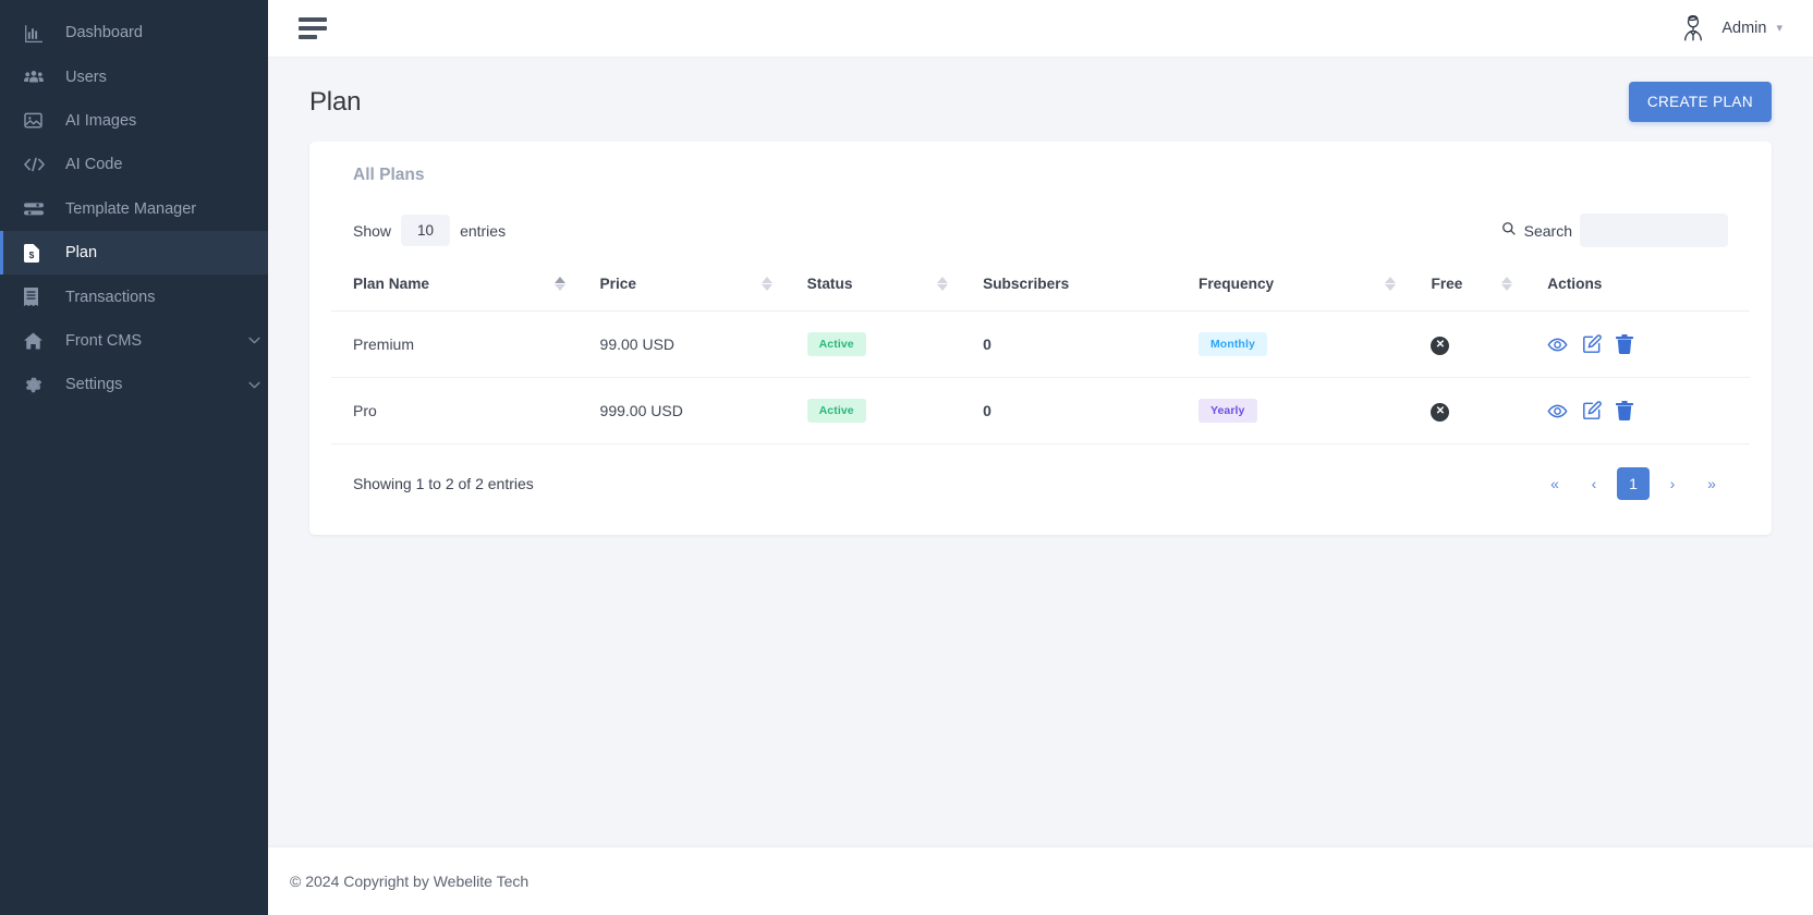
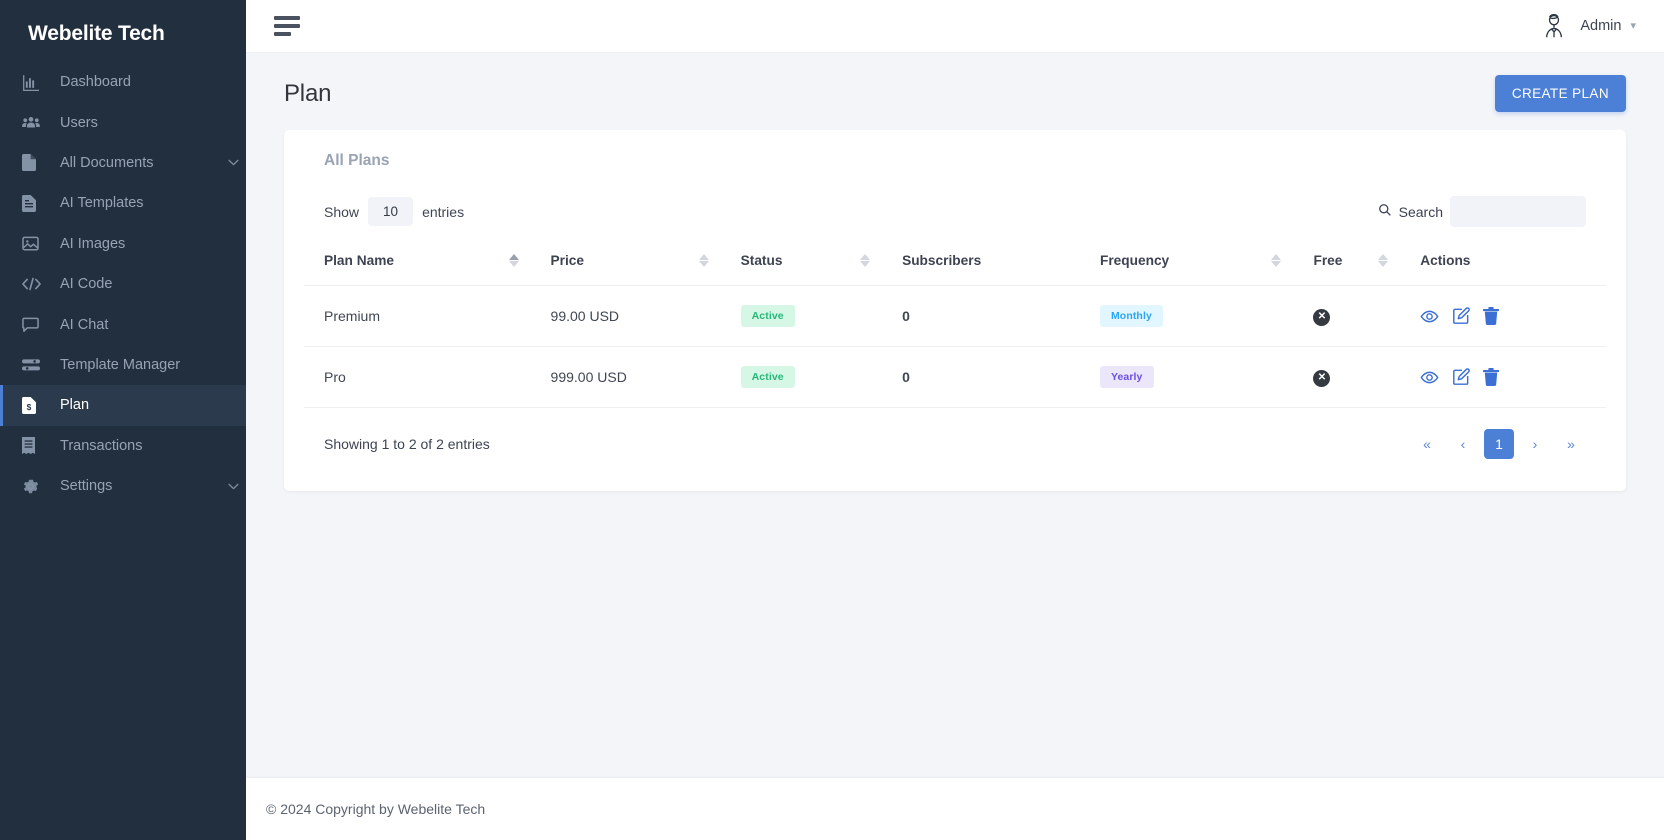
+ Webelite Tech
  Dashboard
  Users
+ All Documents
+ AI Templates
  AI Images
  AI Code
+ AI Chat
  Template Manager
  $
  Plan
  Transactions
- Front CMS
  Settings
  Admin
  ▾
  Plan
  CREATE PLAN
  All Plans
  Show
  10
  entries
  Search
  Plan Name	Price	Status	Subscribers	Frequency	Free	Actions
  Premium	99.00 USD	Active	0	Monthly	✕
  Pro	999.00 USD	Active	0	Yearly	✕
  Showing 1 to 2 of 2 entries
  «
  ‹
  1
  ›
  »
  © 2024 Copyright by Webelite Tech
